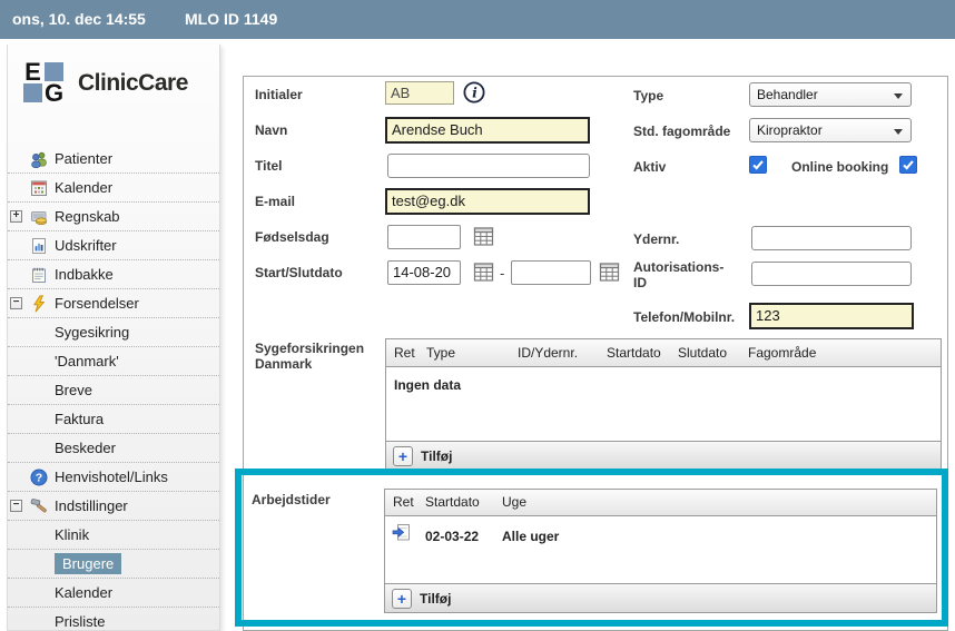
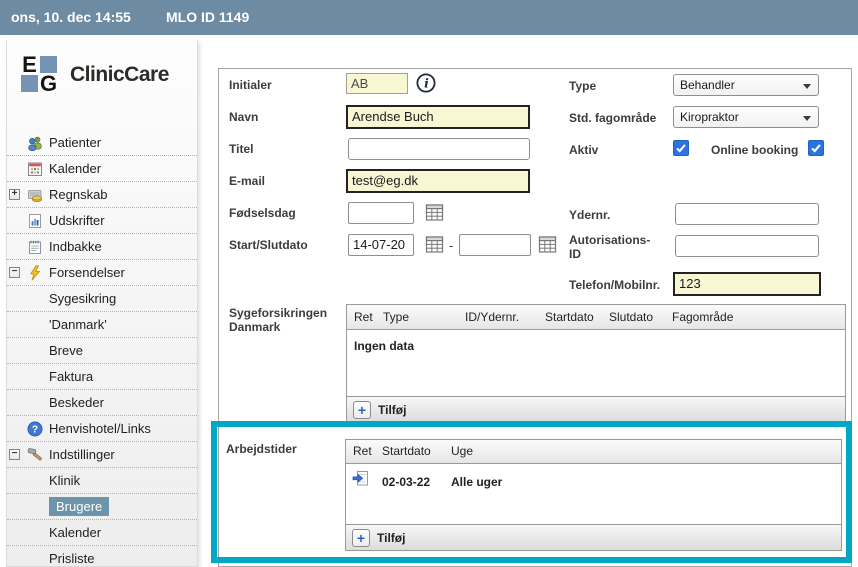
  ons, 10. dec 14:55
  MLO ID 1149
  E
  G
  ClinicCare
  Patienter
  Kalender
  +
  Regnskab
  Udskrifter
  Indbakke
  −
  Forsendelser
  Sygesikring
  'Danmark'
  Breve
  Faktura
  Beskeder
  ?
  Henvishotel/Links
  −
  Indstillinger
  Klinik
  Brugere
  Kalender
  Prisliste
  Initialer
  AB
  i
  Navn
  Arendse Buch
  Titel
  E-mail
  test@eg.dk
  Fødselsdag
  Start/Slutdato
- 14-08-20
+ 14-07-20
  -
  Type
  Behandler
  Std. fagområde
  Kiropraktor
  Aktiv
  Online booking
  Ydernr.
  Autorisations-
  ID
  Telefon/Mobilnr.
  123
  Sygeforsikringen
  Danmark
  Ret
  Type
  ID/Ydernr.
  Startdato
  Slutdato
  Fagområde
  Ingen data
  +
  Tilføj
  Arbejdstider
  Ret
  Startdato
  Uge
  02-03-22
  Alle uger
  +
  Tilføj
